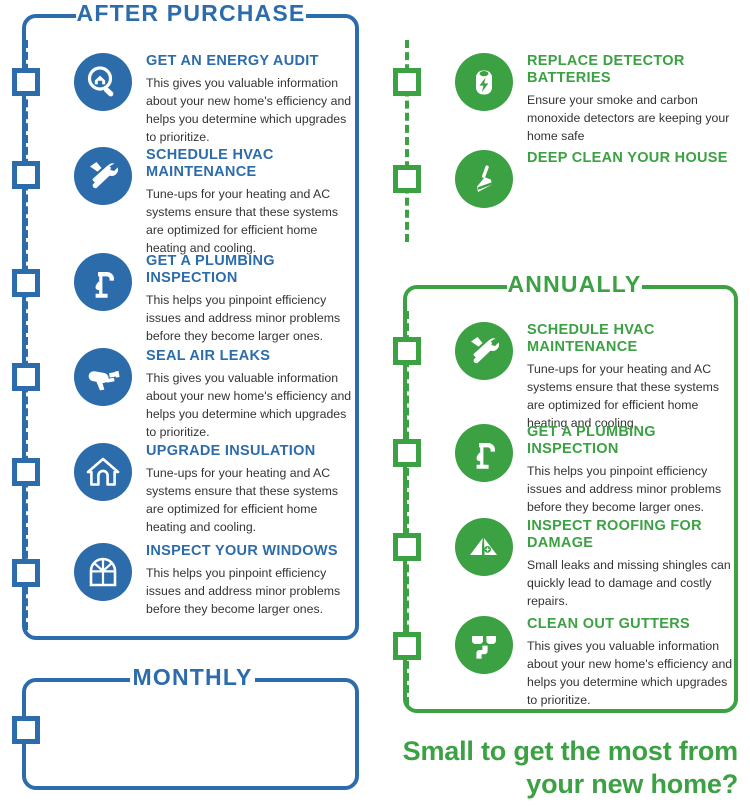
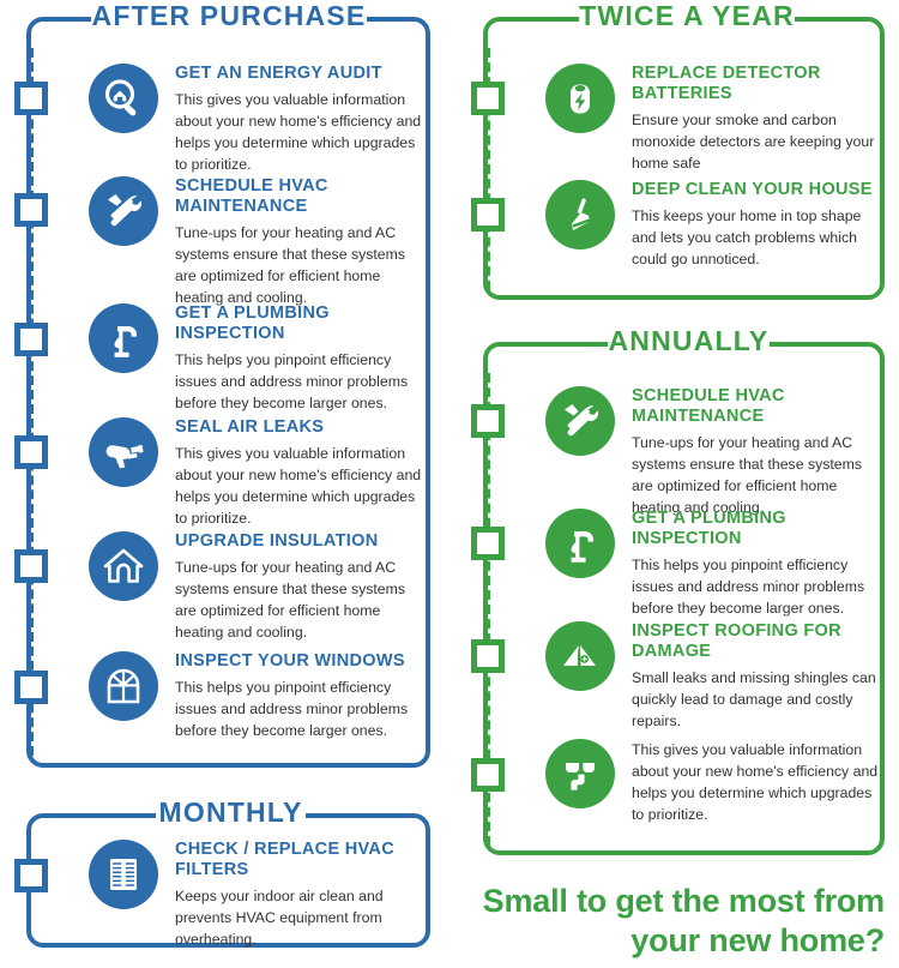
  AFTER PURCHASE
  GET AN ENERGY AUDIT
  This gives you valuable information about your new home's efficiency and helps you determine which upgrades to prioritize.
  SCHEDULE HVAC MAINTENANCE
  Tune-ups for your heating and AC systems ensure that these systems are optimized for efficient home heating and cooling.
  GET A PLUMBING INSPECTION
  This helps you pinpoint efficiency issues and address minor problems before they become larger ones.
  SEAL AIR LEAKS
  This gives you valuable information about your new home's efficiency and helps you determine which upgrades to prioritize.
  UPGRADE INSULATION
  Tune-ups for your heating and AC systems ensure that these systems are optimized for efficient home heating and cooling.
  INSPECT YOUR WINDOWS
  This helps you pinpoint efficiency issues and address minor problems before they become larger ones.
  MONTHLY
+ CHECK / REPLACE HVAC FILTERS
+ Keeps your indoor air clean and prevents HVAC equipment from overheating.
+ TWICE A YEAR
  REPLACE DETECTOR BATTERIES
  Ensure your smoke and carbon monoxide detectors are keeping your home safe
  DEEP CLEAN YOUR HOUSE
+ This keeps your home in top shape and lets you catch problems which could go unnoticed.
  ANNUALLY
  SCHEDULE HVAC MAINTENANCE
  Tune-ups for your heating and AC systems ensure that these systems are optimized for efficient home heating and cooling.
  GET A PLUMBING INSPECTION
  This helps you pinpoint efficiency issues and address minor problems before they become larger ones.
  INSPECT ROOFING FOR DAMAGE
  Small leaks and missing shingles can quickly lead to damage and costly repairs.
- CLEAN OUT GUTTERS
  This gives you valuable information about your new home's efficiency and helps you determine which upgrades to prioritize.
  Small to get the most from
  your new home?
